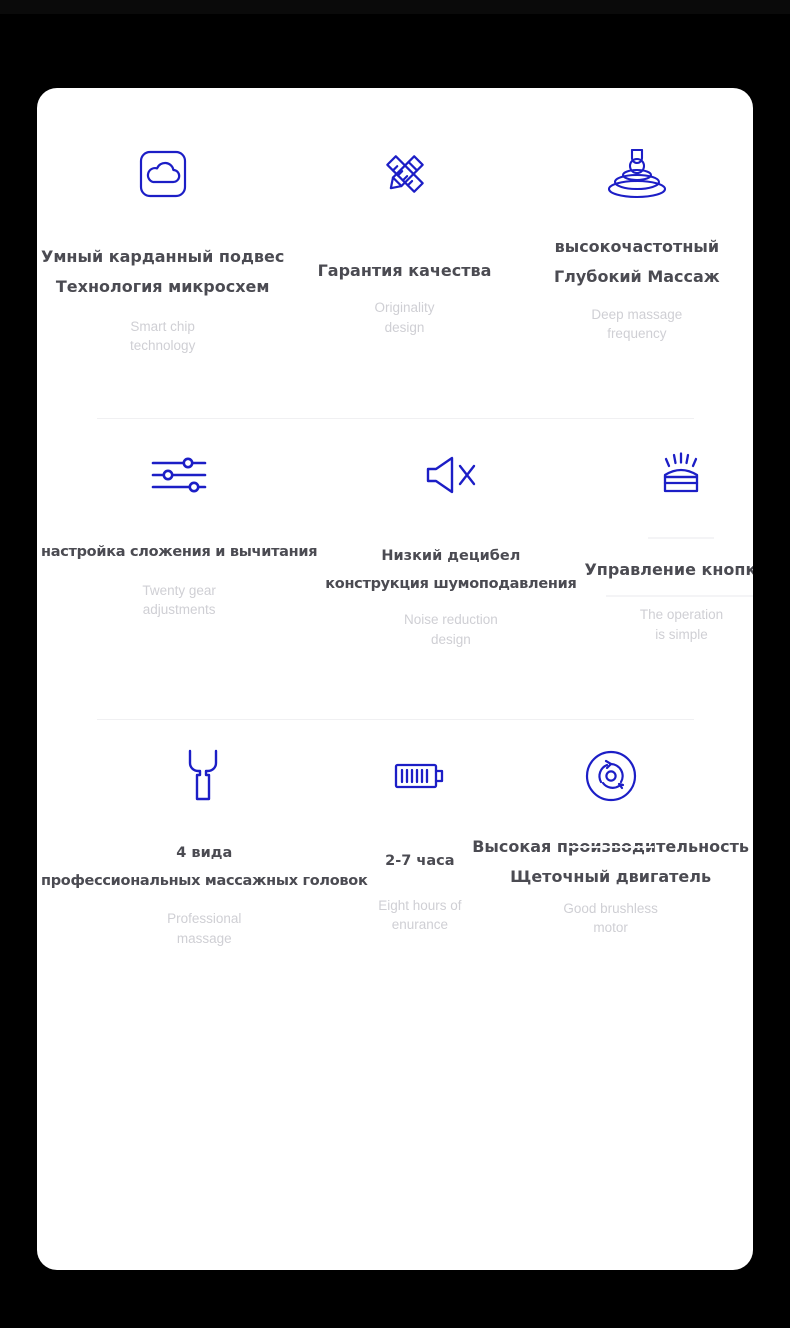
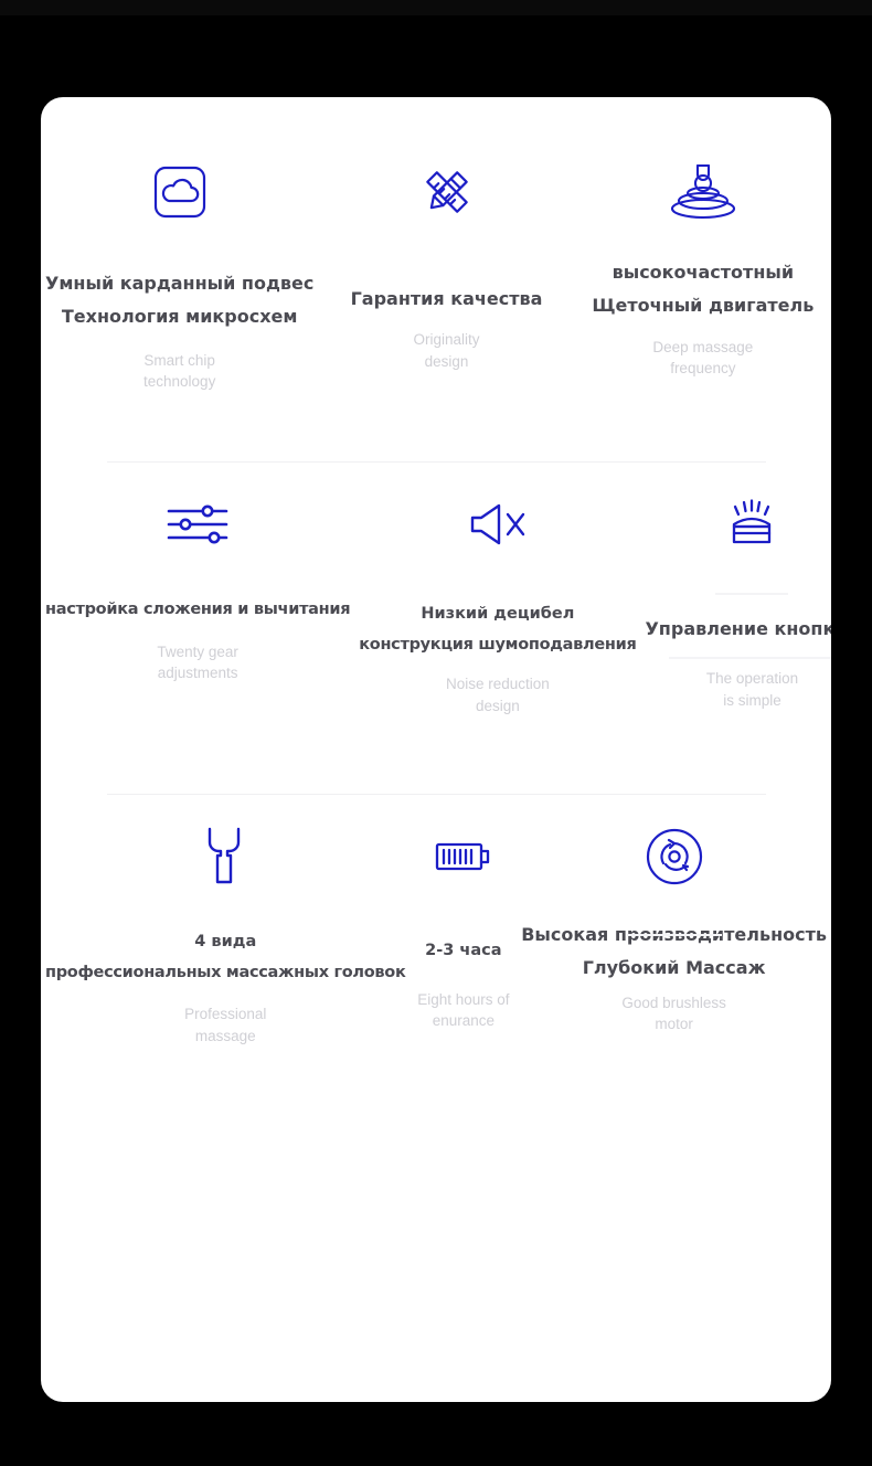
  Умный карданный подвес
  Технология микросхем
  Smart chip
  technology
  Гарантия качества
  Originality
  design
  высокочастотный
- Глубокий Массаж
+ Щеточный двигатель
  Deep massage
  frequency
  настройка сложения и вычитания
  Twenty gear
  adjustments
  Низкий децибел
  конструкция шумоподавления
  Noise reduction
  design
  Управление кнопк
  The operation
  is simple
  4 вида
  профессиональных массажных головок
  Professional
  massage
- 2-7 часа
+ 2-3 часа
  Eight hours of
  enurance
- Щеточный двигатель
+ Глубокий Массаж
  Good brushless
  motor
